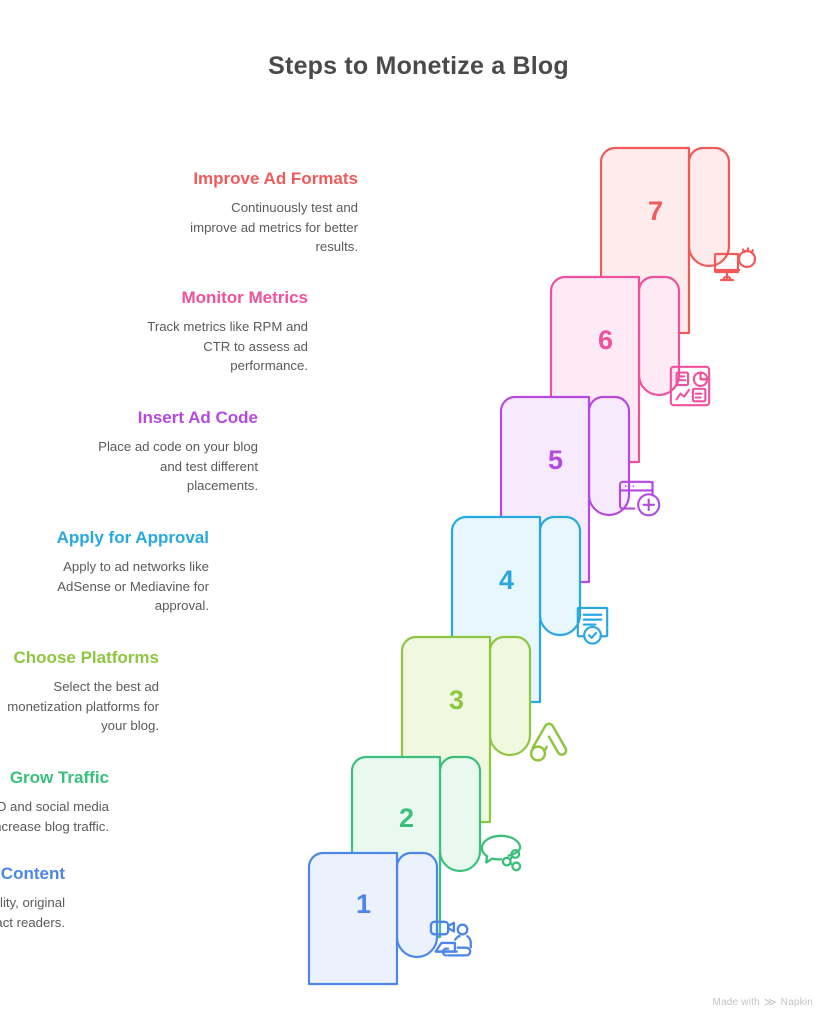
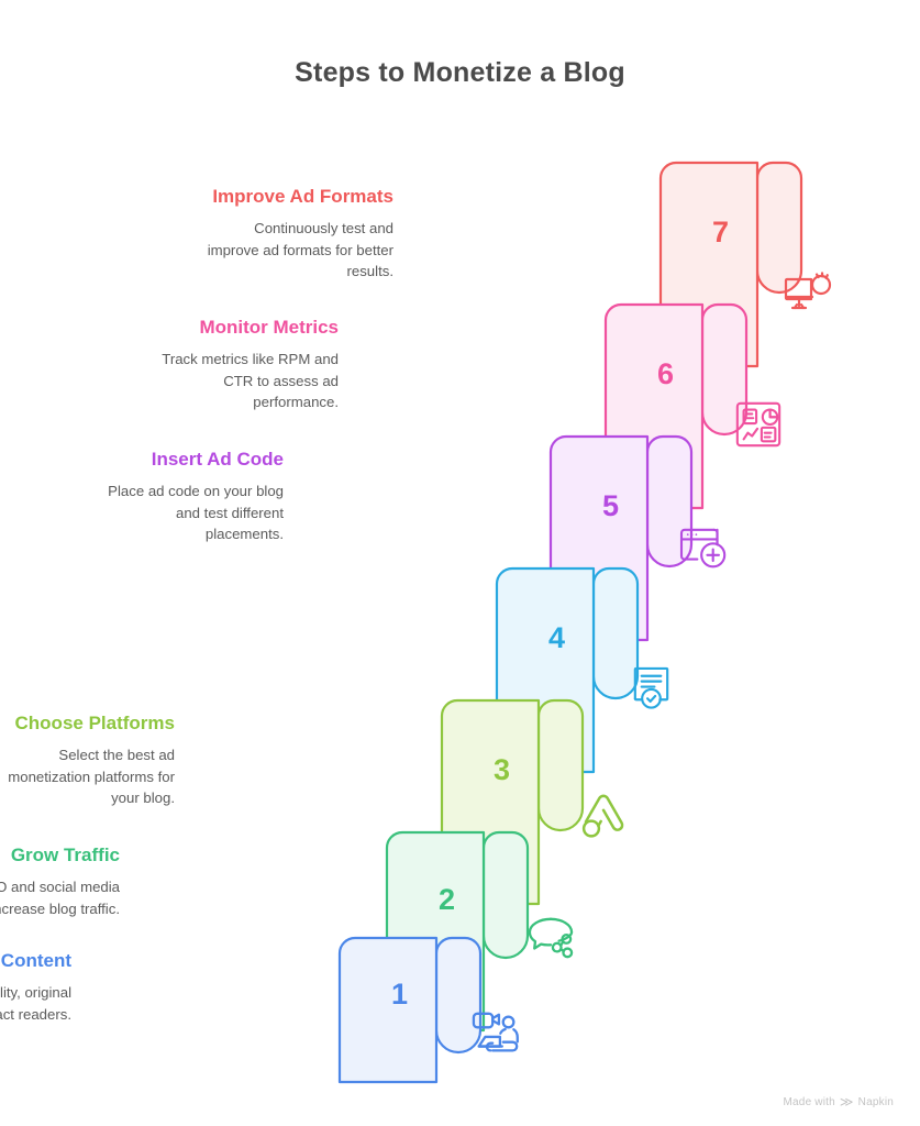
  Steps to Monetize a Blog
  7
  Improve Ad Formats
- Continuously test and improve ad metrics for better results.
+ Continuously test and improve ad formats for better results.
  6
  Monitor Metrics
  Track metrics like RPM and CTR to assess ad performance.
  5
  Insert Ad Code
  Place ad code on your blog and test different placements.
  4
- Apply for Approval
- Apply to ad networks like AdSense or Mediavine for approval.
  3
  Choose Platforms
  Select the best ad monetization platforms for your blog.
  2
  Grow Traffic
  O and social media crease blog traffic.
  1
  Made with
  ≫
  Napkin
